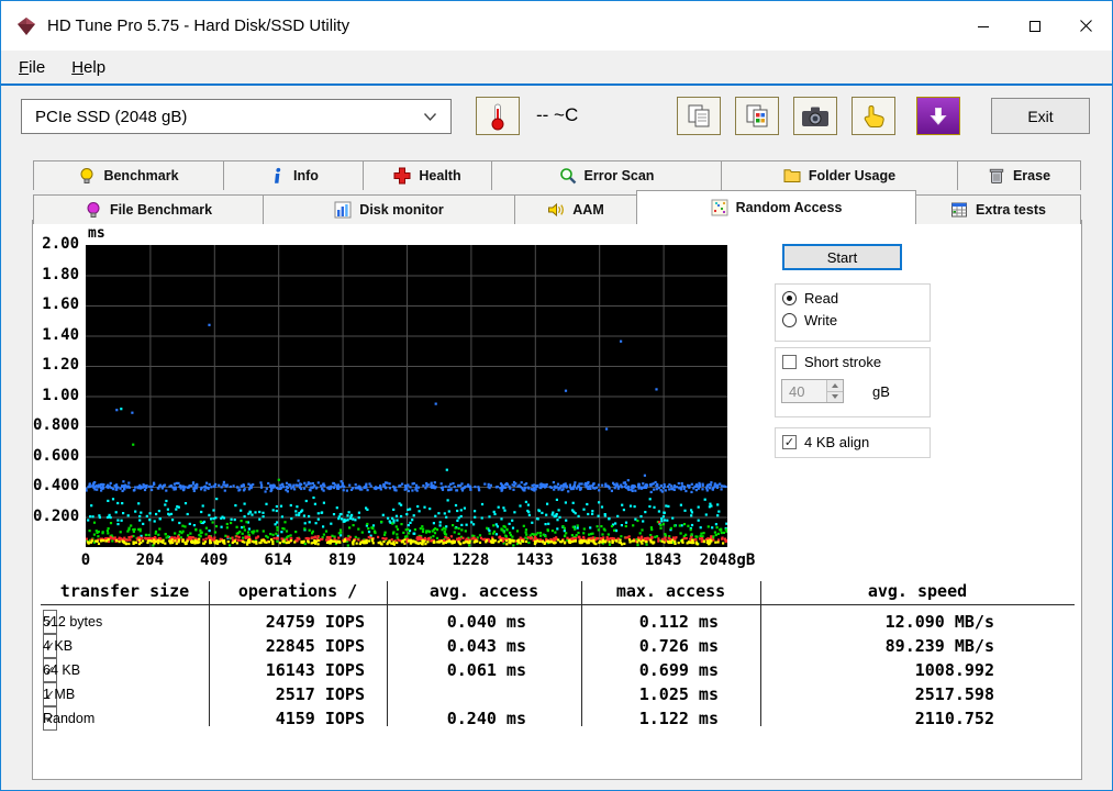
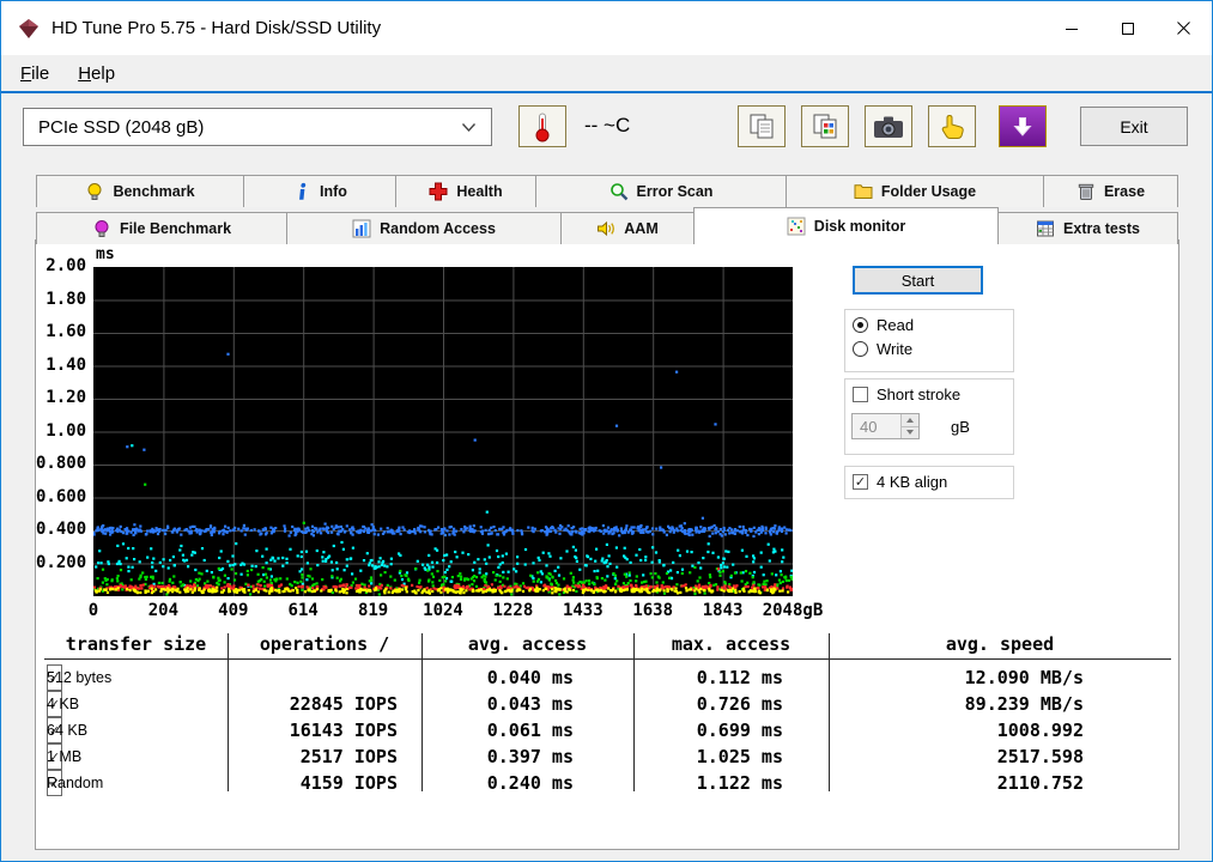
  HD Tune Pro 5.75 - Hard Disk/SSD Utility
  File
  Help
  PCIe SSD (2048 gB)
  -- ~C
  Exit
  Benchmark
  Info
  Health
  Error Scan
  Folder Usage
  Erase
  File Benchmark
- Disk monitor
+ Random Access
  AAM
- Random Access
+ Disk monitor
  Extra tests
  ms
  Start
  Read
  Write
  Short stroke
  40
  gB
  4 KB align
  transfer size
  operations /
  avg. access
  max. access
  avg. speed
  512 bytes
- 24759 IOPS
  0.040 ms
  0.112 ms
  12.090 MB/s
  4 KB
  22845 IOPS
  0.043 ms
  0.726 ms
  89.239 MB/s
  64 KB
  16143 IOPS
  0.061 ms
  0.699 ms
  1008.992
  1 MB
  2517 IOPS
+ 0.397 ms
  1.025 ms
  2517.598
  Random
  4159 IOPS
  0.240 ms
  1.122 ms
  2110.752
  2.00
  1.80
  1.60
  1.40
  1.20
  1.00
  0.800
  0.600
  0.400
  0.200
  0
  204
  409
  614
  819
  1024
  1228
  1433
  1638
  1843
  2048gB
